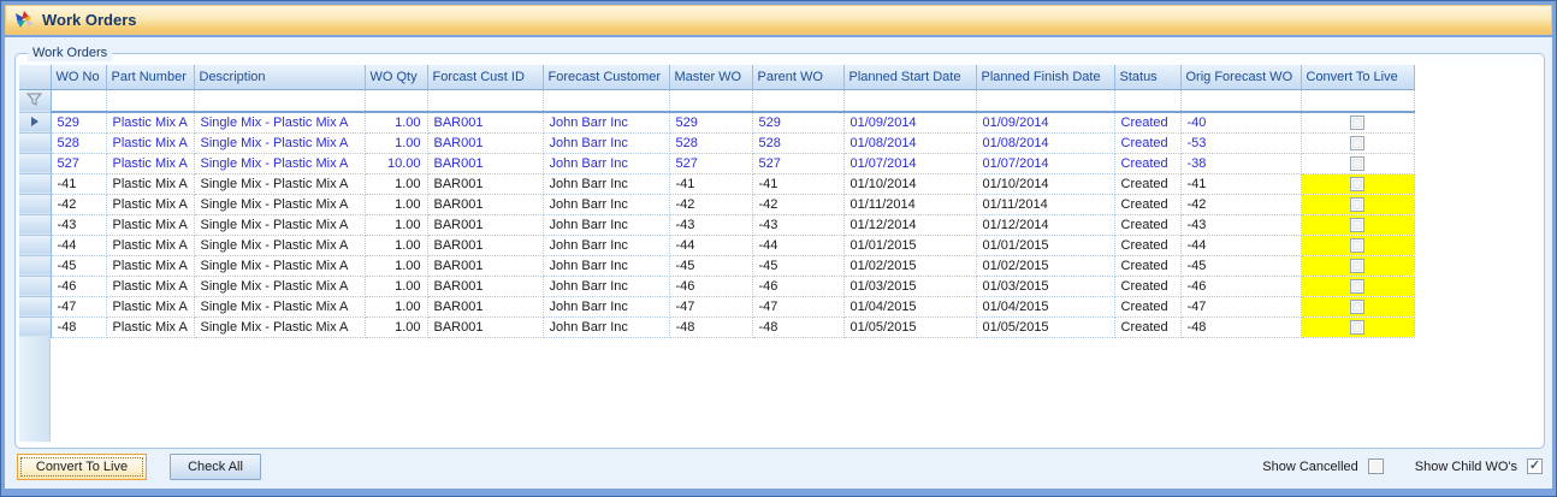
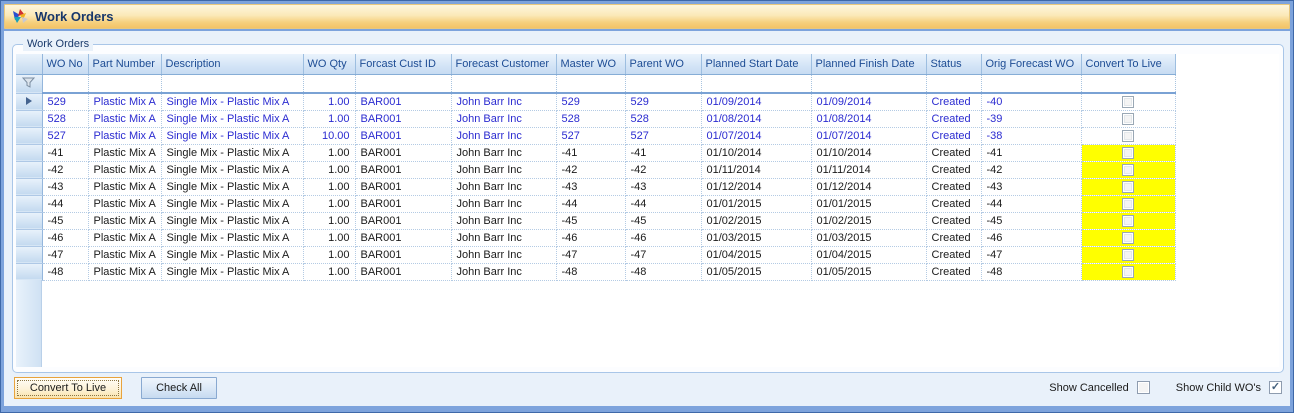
  Work Orders
  Work Orders
  	WO No	Part Number	Description	WO Qty	Forcast Cust ID	Forecast Customer	Master WO	Parent WO	Planned Start Date	Planned Finish Date	Status	Orig Forecast WO	Convert To Live
  	529	Plastic Mix A	Single Mix - Plastic Mix A	1.00	BAR001	John Barr Inc	529	529	01/09/2014	01/09/2014	Created	-40
- 	528	Plastic Mix A	Single Mix - Plastic Mix A	1.00	BAR001	John Barr Inc	528	528	01/08/2014	01/08/2014	Created	-53
+ 	528	Plastic Mix A	Single Mix - Plastic Mix A	1.00	BAR001	John Barr Inc	528	528	01/08/2014	01/08/2014	Created	-39
  	527	Plastic Mix A	Single Mix - Plastic Mix A	10.00	BAR001	John Barr Inc	527	527	01/07/2014	01/07/2014	Created	-38
  	-41	Plastic Mix A	Single Mix - Plastic Mix A	1.00	BAR001	John Barr Inc	-41	-41	01/10/2014	01/10/2014	Created	-41
  	-42	Plastic Mix A	Single Mix - Plastic Mix A	1.00	BAR001	John Barr Inc	-42	-42	01/11/2014	01/11/2014	Created	-42
  	-43	Plastic Mix A	Single Mix - Plastic Mix A	1.00	BAR001	John Barr Inc	-43	-43	01/12/2014	01/12/2014	Created	-43
  	-44	Plastic Mix A	Single Mix - Plastic Mix A	1.00	BAR001	John Barr Inc	-44	-44	01/01/2015	01/01/2015	Created	-44
  	-45	Plastic Mix A	Single Mix - Plastic Mix A	1.00	BAR001	John Barr Inc	-45	-45	01/02/2015	01/02/2015	Created	-45
  	-46	Plastic Mix A	Single Mix - Plastic Mix A	1.00	BAR001	John Barr Inc	-46	-46	01/03/2015	01/03/2015	Created	-46
  	-47	Plastic Mix A	Single Mix - Plastic Mix A	1.00	BAR001	John Barr Inc	-47	-47	01/04/2015	01/04/2015	Created	-47
  	-48	Plastic Mix A	Single Mix - Plastic Mix A	1.00	BAR001	John Barr Inc	-48	-48	01/05/2015	01/05/2015	Created	-48
  Convert To Live
  Check All
  Show Cancelled
  Show Child WO's
